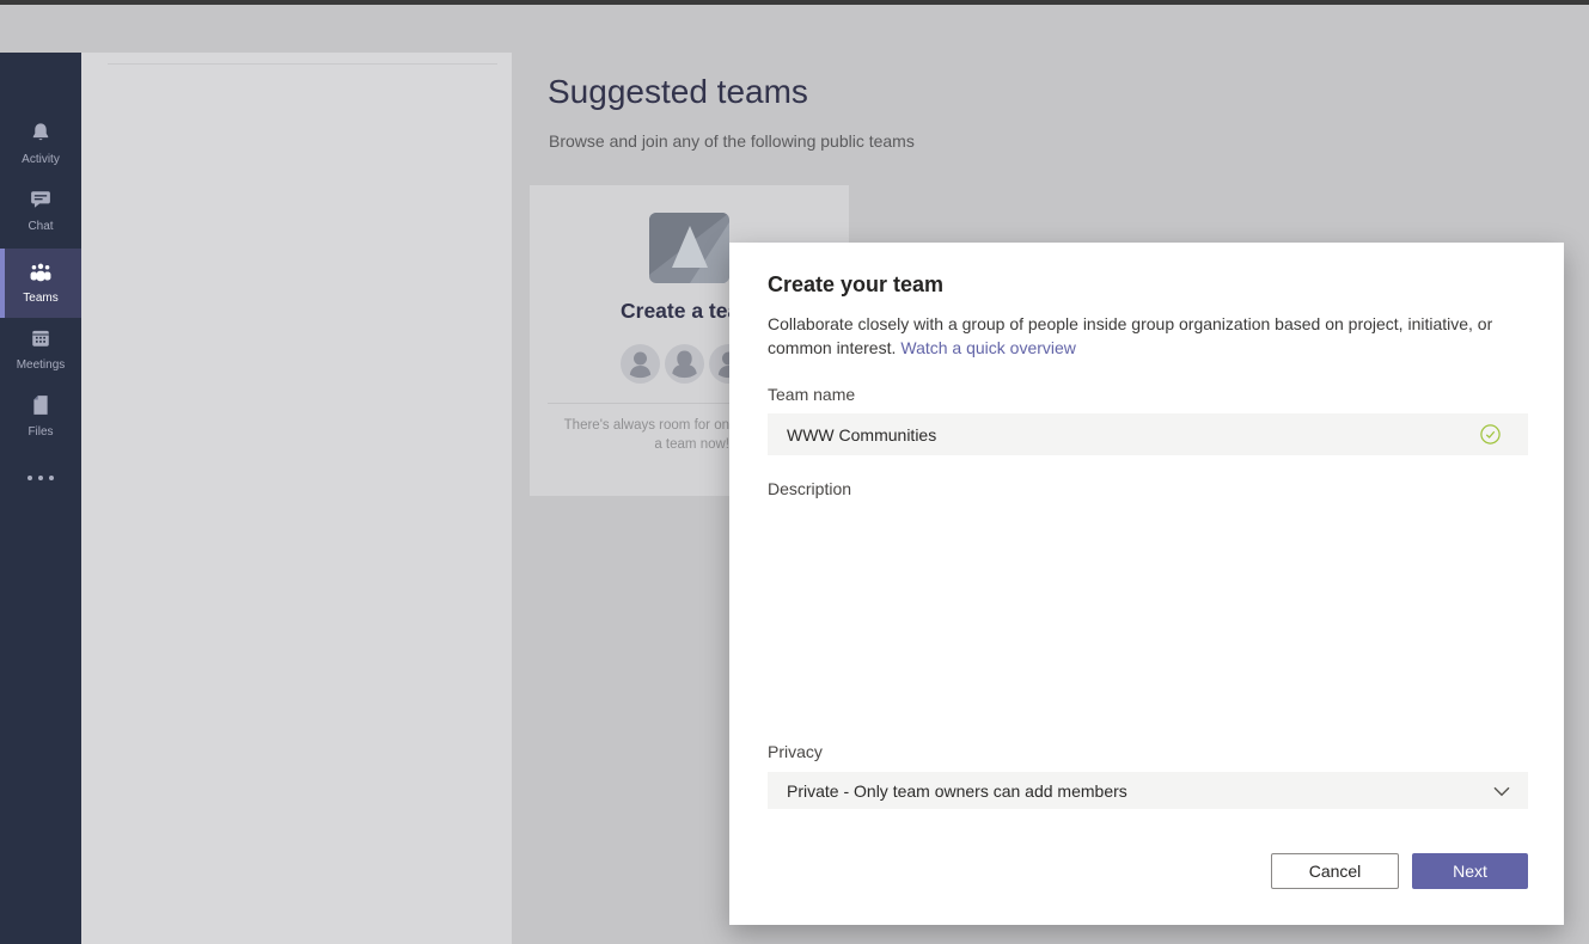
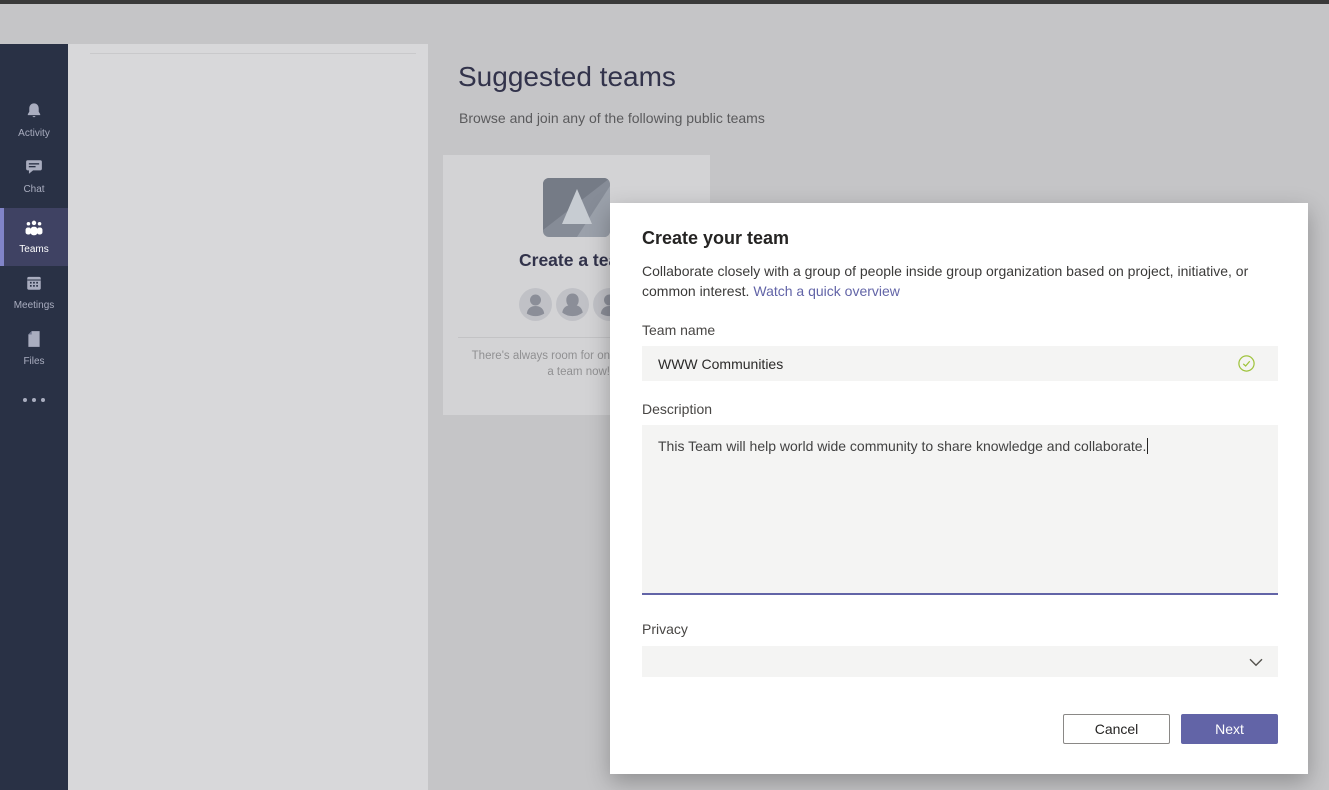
  Activity
  Chat
  Teams
  Meetings
  Files
  Suggested teams
  Browse and join any of the following public teams
  Create a te
  There's always room for on
  a team now!
  Create your team
  Collaborate closely with a group of people inside group organization based on project, initiative, or common interest. Watch a quick overview
  Team name
  WWW Communities
  Description
+ This Team will help world wide community to share knowledge and collaborate.
  Privacy
- Private - Only team owners can add members
  Cancel
  Next
